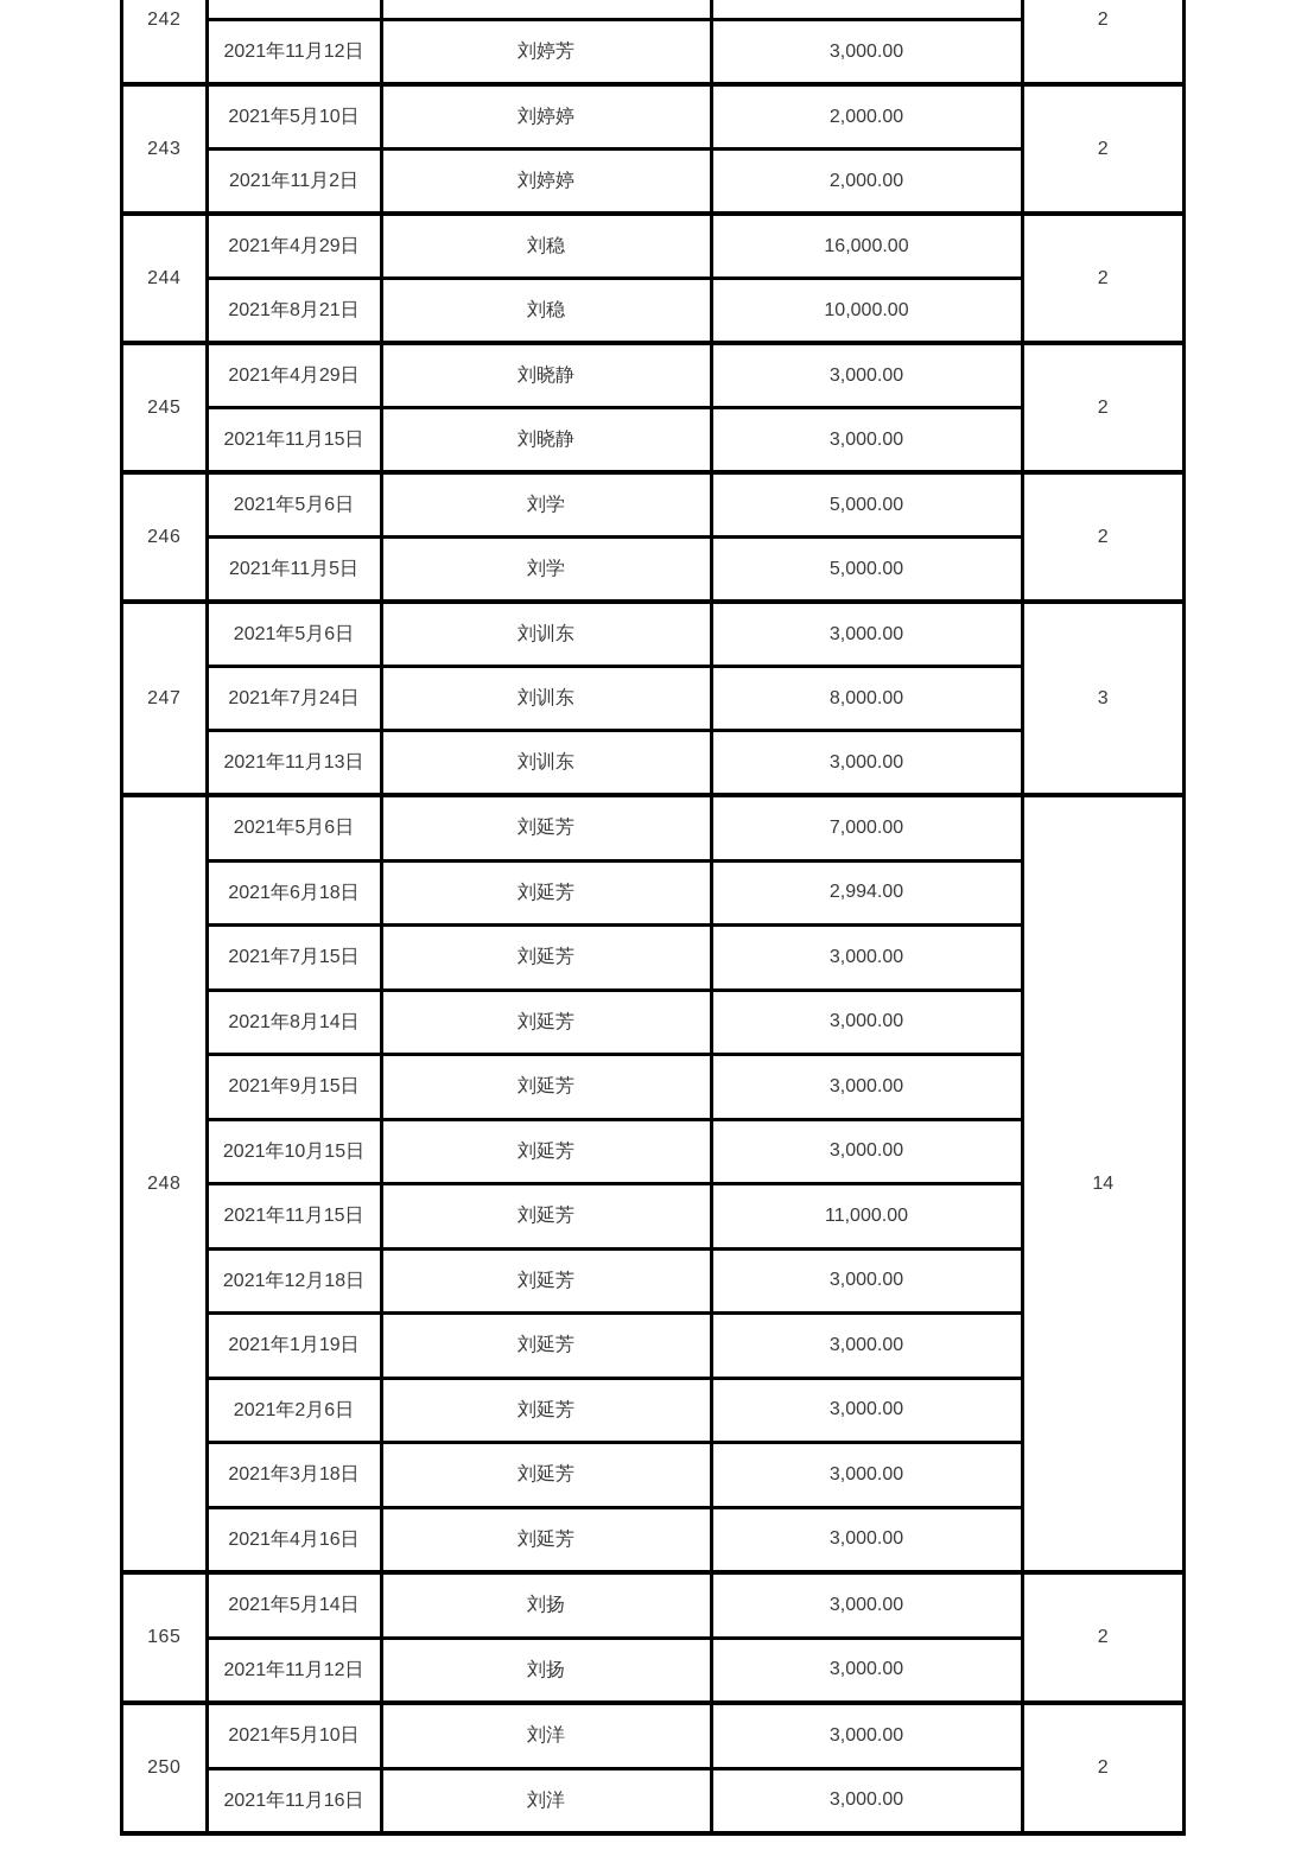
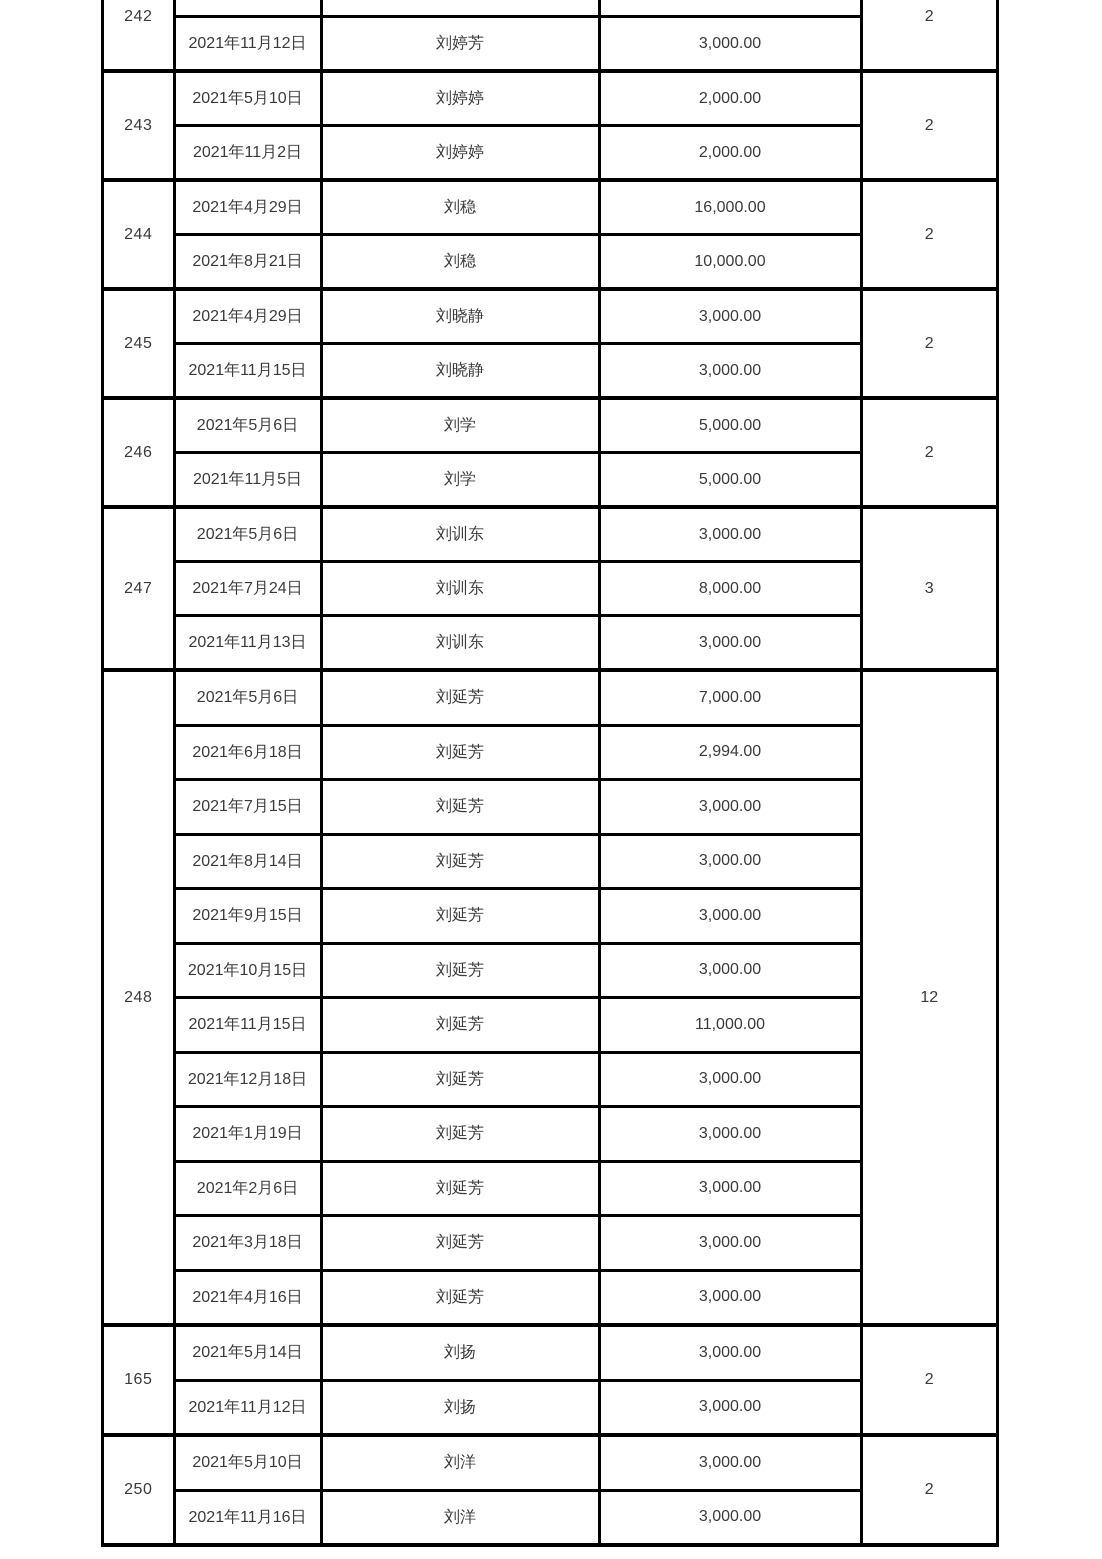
  242
  2021年11月12日
  刘婷芳
  3,000.00
  2
  243
  2021年5月10日
  刘婷婷
  2,000.00
  2021年11月2日
  刘婷婷
  2,000.00
  2
  244
  2021年4月29日
  刘稳
  16,000.00
  2021年8月21日
  刘稳
  10,000.00
  2
  245
  2021年4月29日
  刘晓静
  3,000.00
  2021年11月15日
  刘晓静
  3,000.00
  2
  246
  2021年5月6日
  刘学
  5,000.00
  2021年11月5日
  刘学
  5,000.00
  2
  247
  2021年5月6日
  刘训东
  3,000.00
  2021年7月24日
  刘训东
  8,000.00
  2021年11月13日
  刘训东
  3,000.00
  3
  248
  2021年5月6日
  刘延芳
  7,000.00
  2021年6月18日
  刘延芳
  2,994.00
  2021年7月15日
  刘延芳
  3,000.00
  2021年8月14日
  刘延芳
  3,000.00
  2021年9月15日
  刘延芳
  3,000.00
  2021年10月15日
  刘延芳
  3,000.00
  2021年11月15日
  刘延芳
  11,000.00
  2021年12月18日
  刘延芳
  3,000.00
  2021年1月19日
  刘延芳
  3,000.00
  2021年2月6日
  刘延芳
  3,000.00
  2021年3月18日
  刘延芳
  3,000.00
  2021年4月16日
  刘延芳
  3,000.00
- 14
+ 12
  165
  2021年5月14日
  刘扬
  3,000.00
  2021年11月12日
  刘扬
  3,000.00
  2
  250
  2021年5月10日
  刘洋
  3,000.00
  2021年11月16日
  刘洋
  3,000.00
  2
